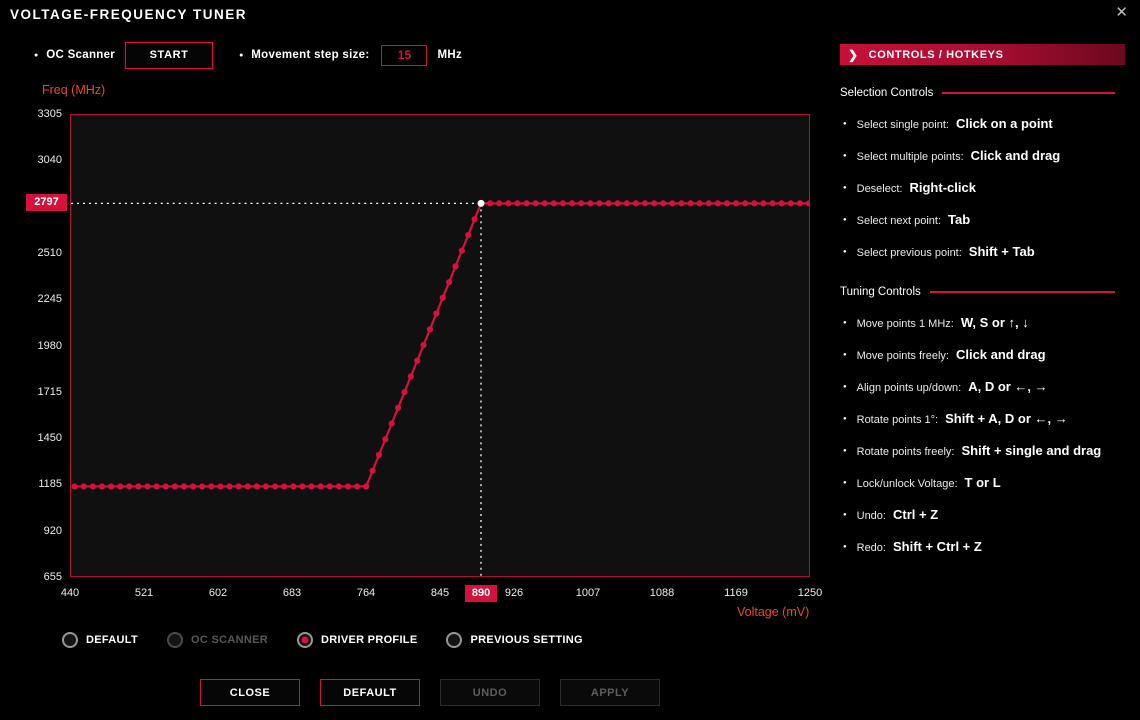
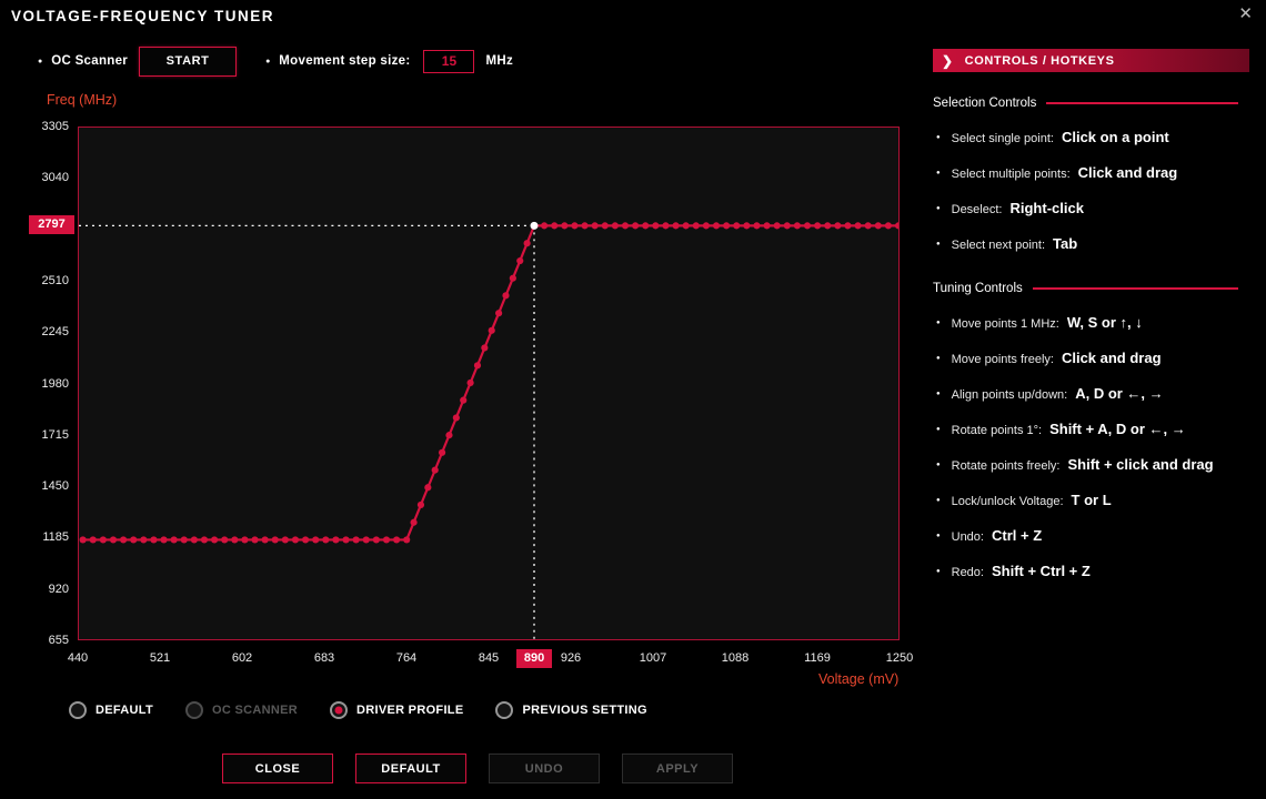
  VOLTAGE-FREQUENCY TUNER
  ✕
  OC Scanner
  START
  Movement step size:
  15
  MHz
  Freq (MHz)
  655
  920
  1185
  1450
  1715
  1980
  2245
  2510
  3040
  3305
  440
  521
  602
  683
  764
  845
  926
  1007
  1088
  1169
  1250
  Voltage (mV)
  2797
  890
  DEFAULT
  OC SCANNER
  DRIVER PROFILE
  PREVIOUS SETTING
  CLOSE
  DEFAULT
  UNDO
  APPLY
  ❯
  CONTROLS / HOTKEYS
  Selection Controls
  Select single point:
  Click on a point
  Select multiple points:
  Click and drag
  Deselect:
  Right-click
  Select next point:
  Tab
- Select previous point:
- Shift + Tab
  Tuning Controls
  Move points 1 MHz:
  W, S or ↑, ↓
  Move points freely:
  Click and drag
  Align points up/down:
  A, D or ←, →
  Rotate points 1°:
  Shift + A, D or ←, →
  Rotate points freely:
- Shift + single and drag
+ Shift + click and drag
  Lock/unlock Voltage:
  T or L
  Undo:
  Ctrl + Z
  Redo:
  Shift + Ctrl + Z
